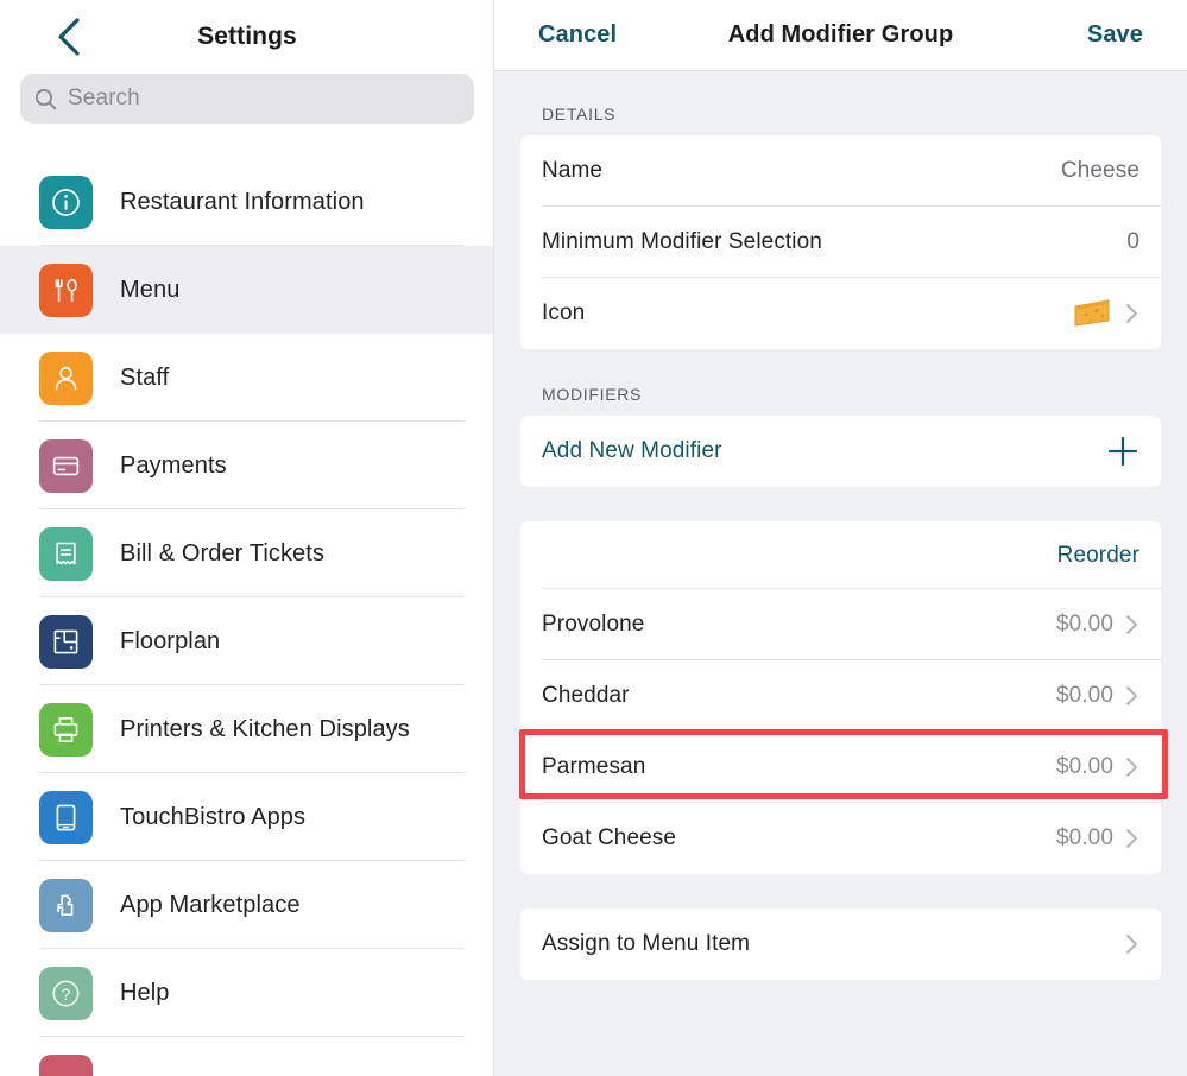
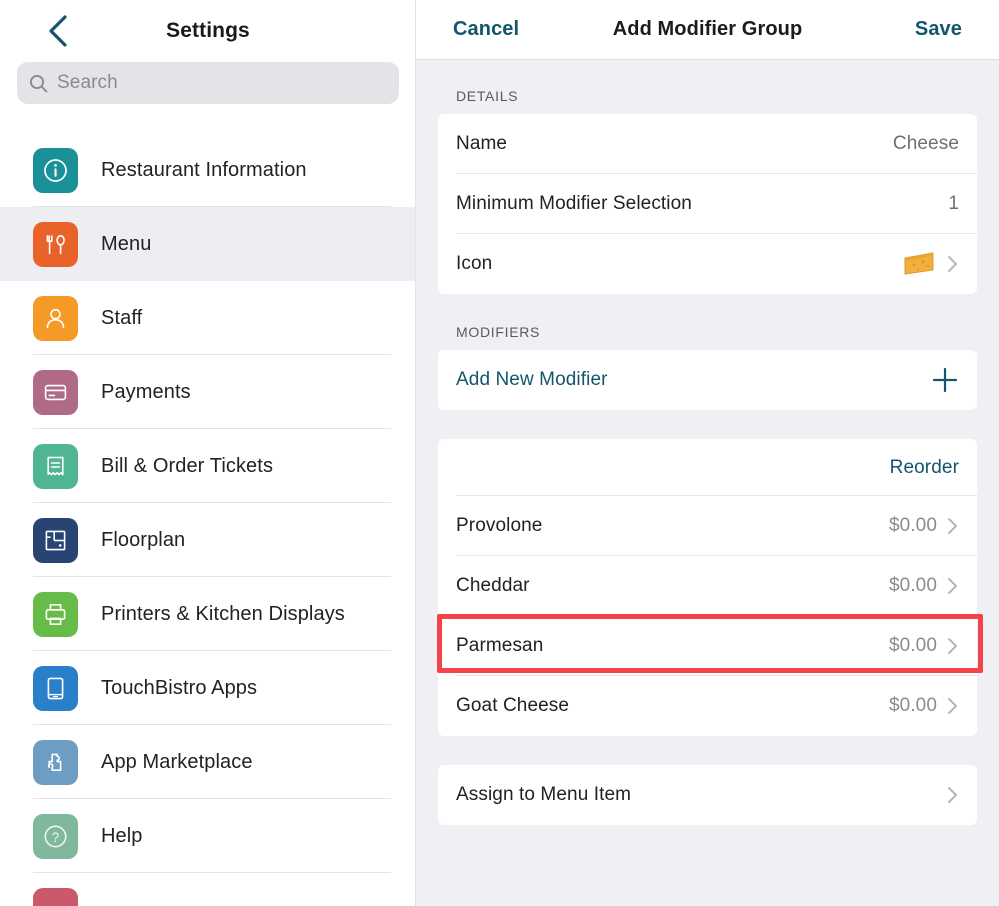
  Settings
  Search
  Restaurant Information
  Menu
  Staff
  Payments
  Bill & Order Tickets
  Floorplan
  Printers & Kitchen Displays
  TouchBistro Apps
  App Marketplace
  ?
  Help
  Cancel
  Add Modifier Group
  Save
  DETAILS
  Name
  Cheese
  Minimum Modifier Selection
- 0
+ 1
  Icon
  MODIFIERS
  Add New Modifier
  Reorder
  Provolone
  $0.00
  Cheddar
  $0.00
  Parmesan
  $0.00
  Goat Cheese
  $0.00
  Assign to Menu Item
